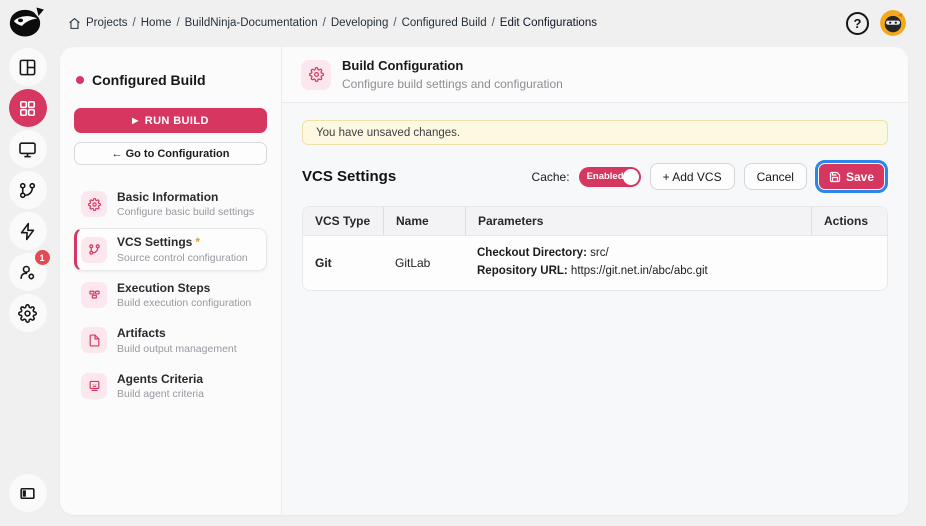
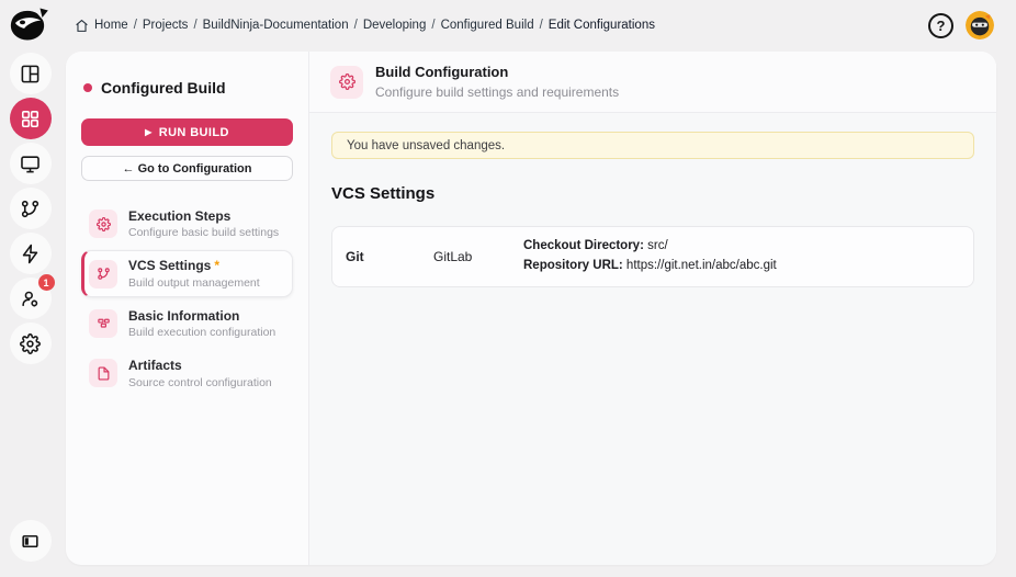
- Projects
+ Home
  /
- Home
+ Projects
  /
  BuildNinja-Documentation
  /
  Developing
  /
  Configured Build
  /
  Edit Configurations
  ?
  1
  Configured Build
  ▶
  RUN BUILD
  ← Go to Configuration
- Basic Information
+ Execution Steps
  Configure basic build settings
  VCS Settings *
- Source control configuration
+ Build output management
- Execution Steps
+ Basic Information
  Build execution configuration
  Artifacts
- Build output management
+ Source control configuration
- Agents Criteria
- Build agent criteria
  Build Configuration
- Configure build settings and configuration
+ Configure build settings and requirements
  You have unsaved changes.
  VCS Settings
- Cache:
- Enabled
- + Add VCS
- Cancel
- Save
- VCS Type
- Name
- Parameters
- Actions
  Git
  GitLab
  Checkout Directory: src/
  Repository URL: https://git.net.in/abc/abc.git
